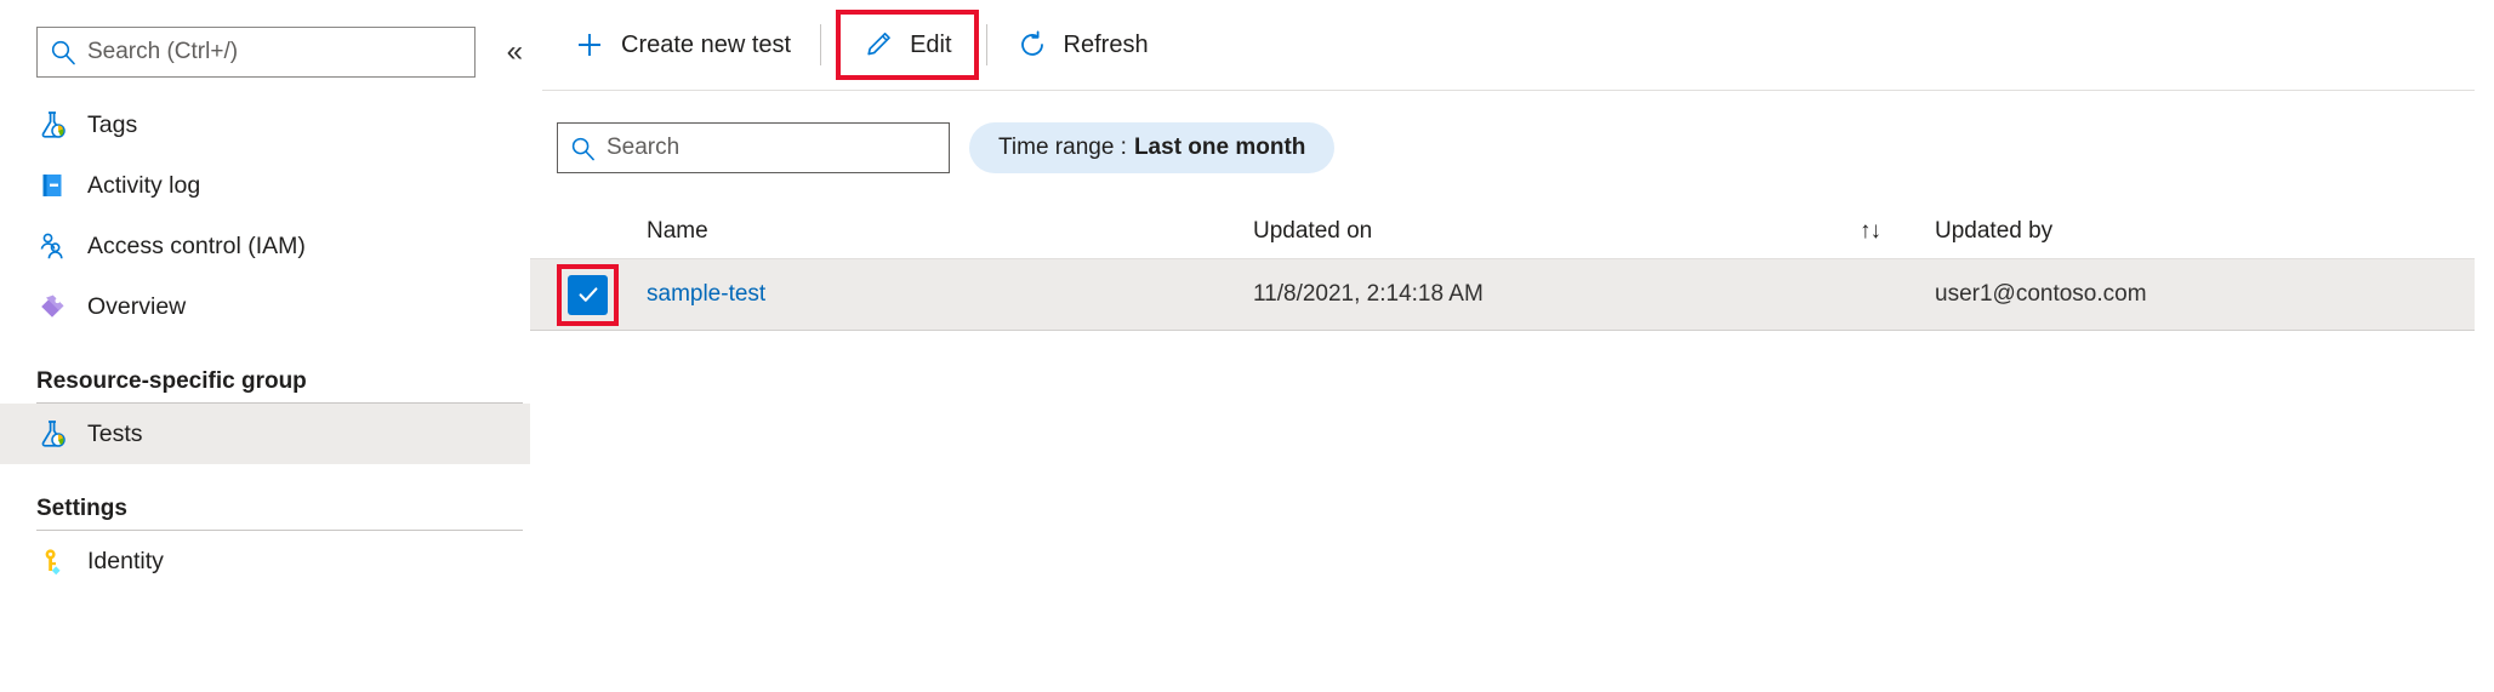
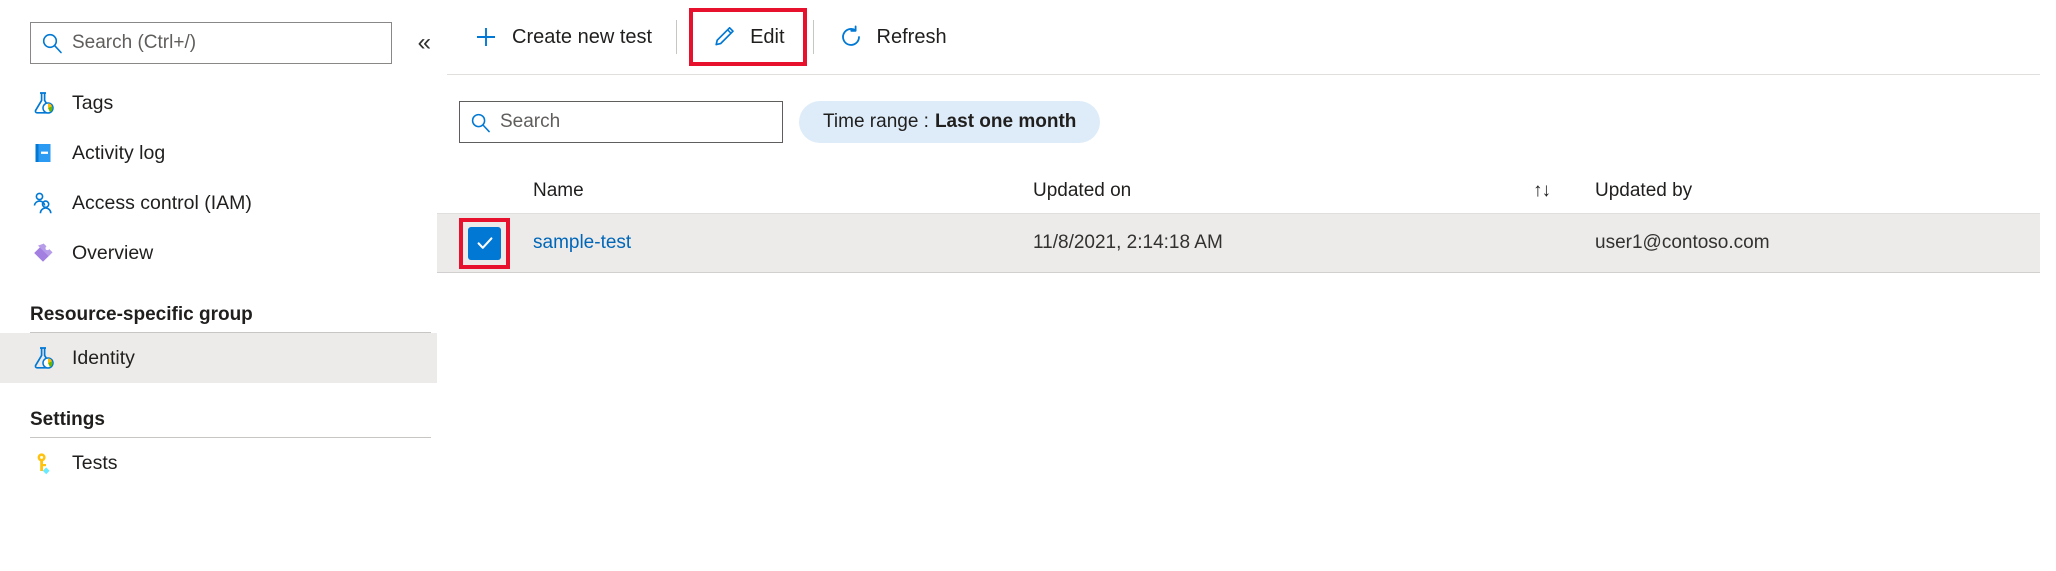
  Search (Ctrl+/)
  «
  Tags
  Activity log
  Access control (IAM)
  Overview
  Resource-specific group
- Tests
+ Identity
  Settings
- Identity
+ Tests
  Create new test
  Edit
  Refresh
  Search
  Time range :
  Last one month
  Name
  Updated on
  ↑↓
  Updated by
  sample-test
  11/8/2021, 2:14:18 AM
  user1@contoso.com
